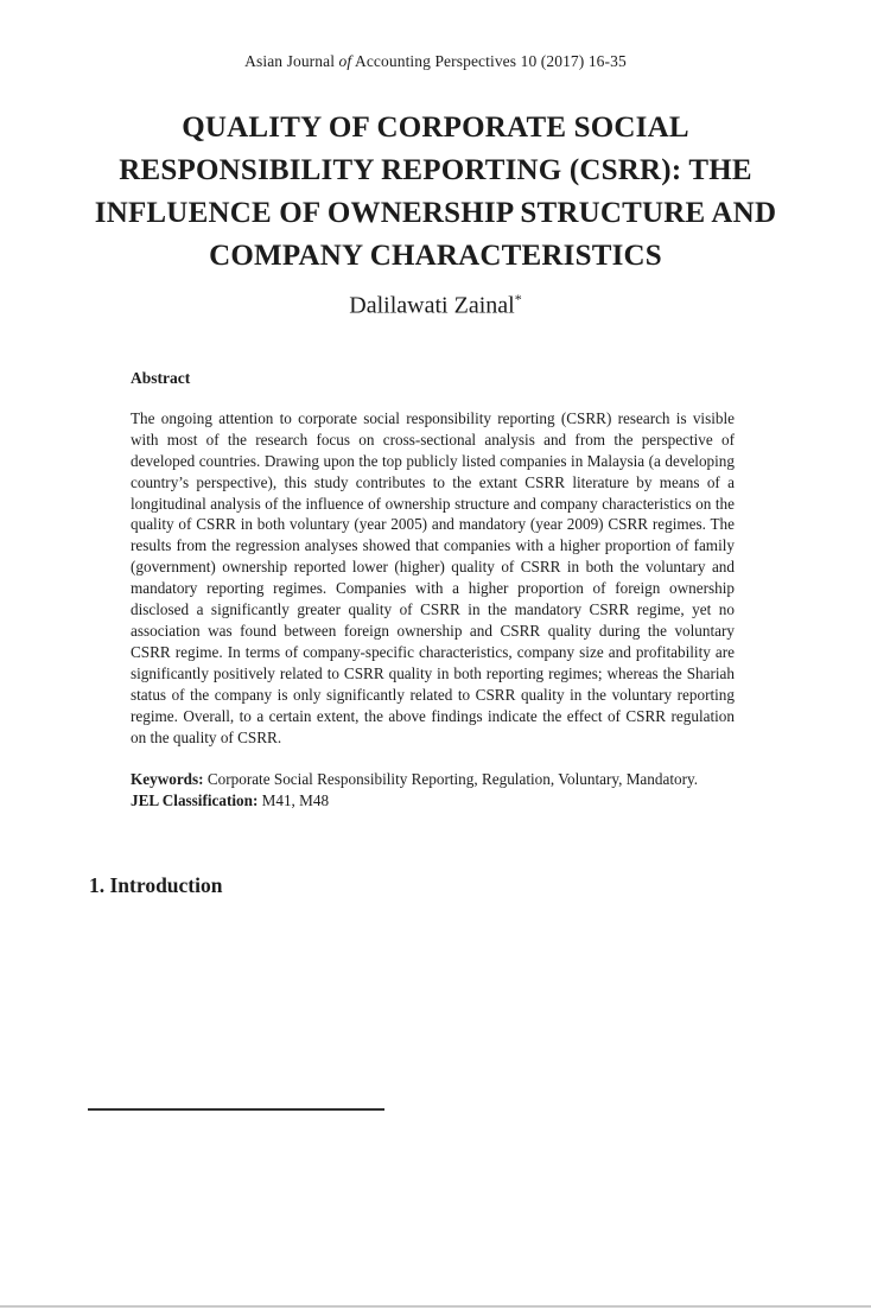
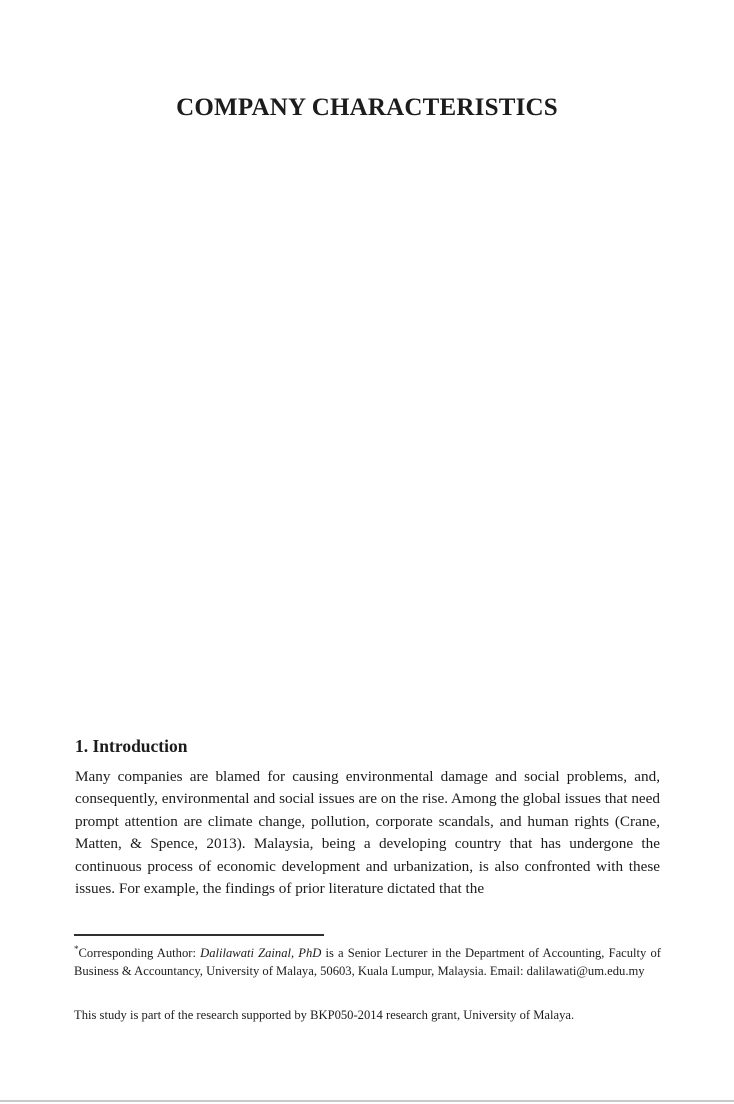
- Asian Journal of Accounting Perspectives 10 (2017) 16-35
- QUALITY OF CORPORATE SOCIAL
- RESPONSIBILITY REPORTING (CSRR): THE
- INFLUENCE OF OWNERSHIP STRUCTURE AND
  COMPANY CHARACTERISTICS
- Dalilawati Zainal*
- Abstract
- The ongoing attention to corporate social responsibility reporting (CSRR) research is visible with most of the research focus on cross-sectional analysis and from the perspective of developed countries. Drawing upon the top publicly listed companies in Malaysia (a developing country’s perspective), this study contributes to the extant CSRR literature by means of a longitudinal analysis of the influence of ownership structure and company characteristics on the quality of CSRR in both voluntary (year 2005) and mandatory (year 2009) CSRR regimes. The results from the regression analyses showed that companies with a higher proportion of family (government) ownership reported lower (higher) quality of CSRR in both the voluntary and mandatory reporting regimes. Companies with a higher proportion of foreign ownership disclosed a significantly greater quality of CSRR in the mandatory CSRR regime, yet no association was found between foreign ownership and CSRR quality during the voluntary CSRR regime. In terms of company-specific characteristics, company size and profitability are significantly positively related to CSRR quality in both reporting regimes; whereas the Shariah status of the company is only significantly related to CSRR quality in the voluntary reporting regime. Overall, to a certain extent, the above findings indicate the effect of CSRR regulation on the quality of CSRR.
- Keywords: Corporate Social Responsibility Reporting, Regulation, Voluntary, Mandatory.
- JEL Classification: M41, M48
  1. Introduction
+ Many companies are blamed for causing environmental damage and social problems, and, consequently, environmental and social issues are on the rise. Among the global issues that need prompt attention are climate change, pollution, corporate scandals, and human rights (Crane, Matten, & Spence, 2013). Malaysia, being a developing country that has undergone the continuous process of economic development and urbanization, is also confronted with these issues. For example, the findings of prior literature dictated that the
+ *Corresponding Author: Dalilawati Zainal, PhD is a Senior Lecturer in the Department of Accounting, Faculty of Business & Accountancy, University of Malaya, 50603, Kuala Lumpur, Malaysia. Email: dalilawati@um.edu.my
+ This study is part of the research supported by BKP050-2014 research grant, University of Malaya.
